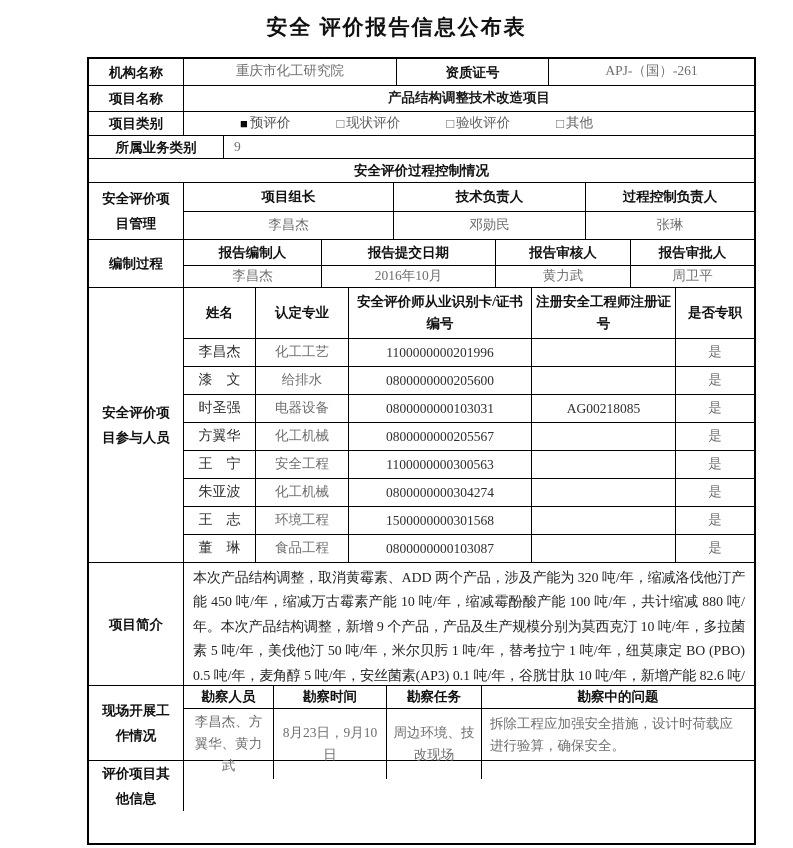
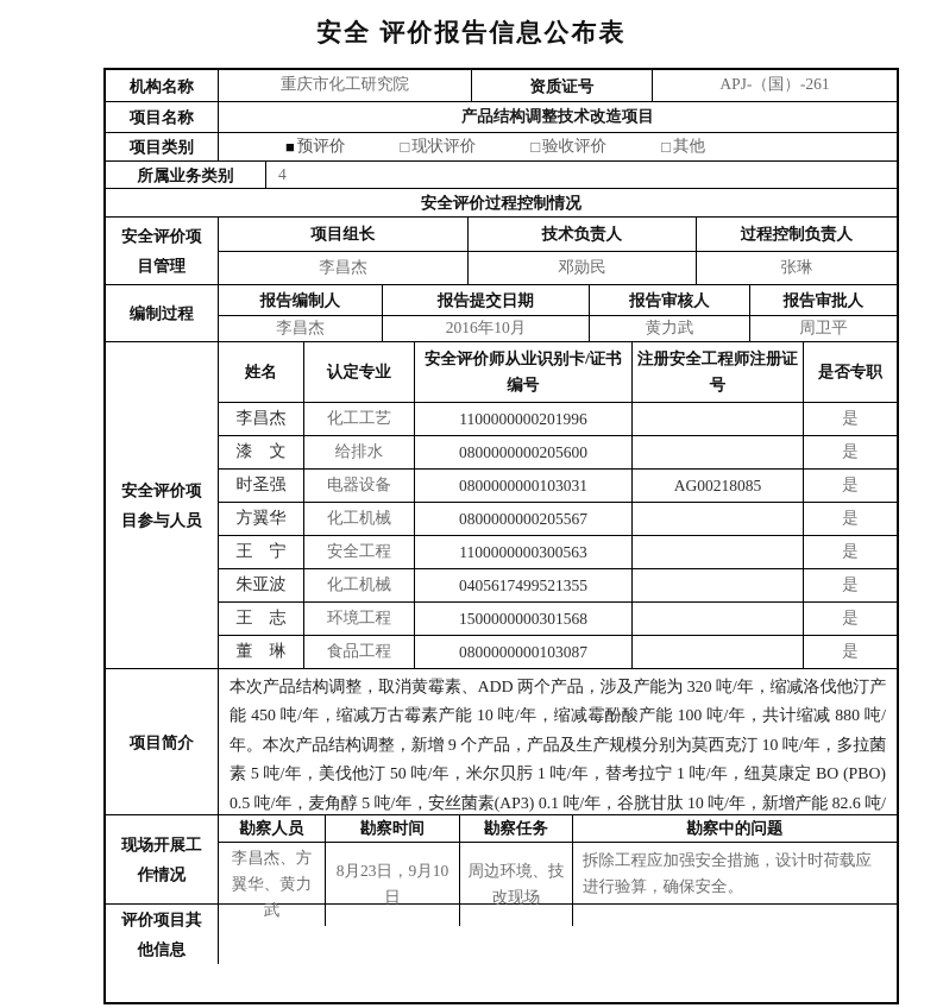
  安全 评价报告信息公布表
  机构名称
  重庆市化工研究院
  资质证号
  APJ-（国）-261
  项目名称
  产品结构调整技术改造项目
  项目类别
  ■
  预评价
  □
  现状评价
  □
  验收评价
  □
  其他
  所属业务类别
- 9
+ 4
  安全评价过程控制情况
  安全评价项目管理
  项目组长
  技术负责人
  过程控制负责人
  李昌杰
  邓勋民
  张琳
  编制过程
  报告编制人
  报告提交日期
  报告审核人
  报告审批人
  李昌杰
  2016年10月
  黄力武
  周卫平
  安全评价项目参与人员
  姓名
  认定专业
  安全评价师从业识别卡/证书编号
  注册安全工程师注册证号
  是否专职
  李昌杰
  化工工艺
  1100000000201996
  是
  漆 文
  给排水
  0800000000205600
  是
  时圣强
  电器设备
  0800000000103031
  AG00218085
  是
  方翼华
  化工机械
  0800000000205567
  是
  王 宁
  安全工程
  1100000000300563
  是
  朱亚波
  化工机械
- 0800000000304274
+ 0405617499521355
  是
  王 志
  环境工程
  1500000000301568
  是
  董 琳
  食品工程
  0800000000103087
  是
  项目简介
  本次产品结构调整，取消黄霉素、ADD 两个产品，涉及产能为 320 吨/年，缩减洛伐他汀产能 450 吨/年，缩减万古霉素产能 10 吨/年，缩减霉酚酸产能 100 吨/年，共计缩减 880 吨/年。本次产品结构调整，新增 9 个产品，产品及生产规模分别为莫西克汀 10 吨/年，多拉菌素 5 吨/年，美伐他汀 50 吨/年，米尔贝肟 1 吨/年，替考拉宁 1 吨/年，纽莫康定 BO (PBO) 0.5 吨/年，麦角醇 5 吨/年，安丝菌素(AP3) 0.1 吨/年，谷胱甘肽 10 吨/年，新增产能 82.6 吨/
  现场开展工作情况
  勘察人员
  勘察时间
  勘察任务
  勘察中的问题
  李昌杰、方翼华、黄力武
  8月23日，9月10日
  周边环境、技改现场
  拆除工程应加强安全措施，设计时荷载应进行验算，确保安全。
  评价项目其他信息
